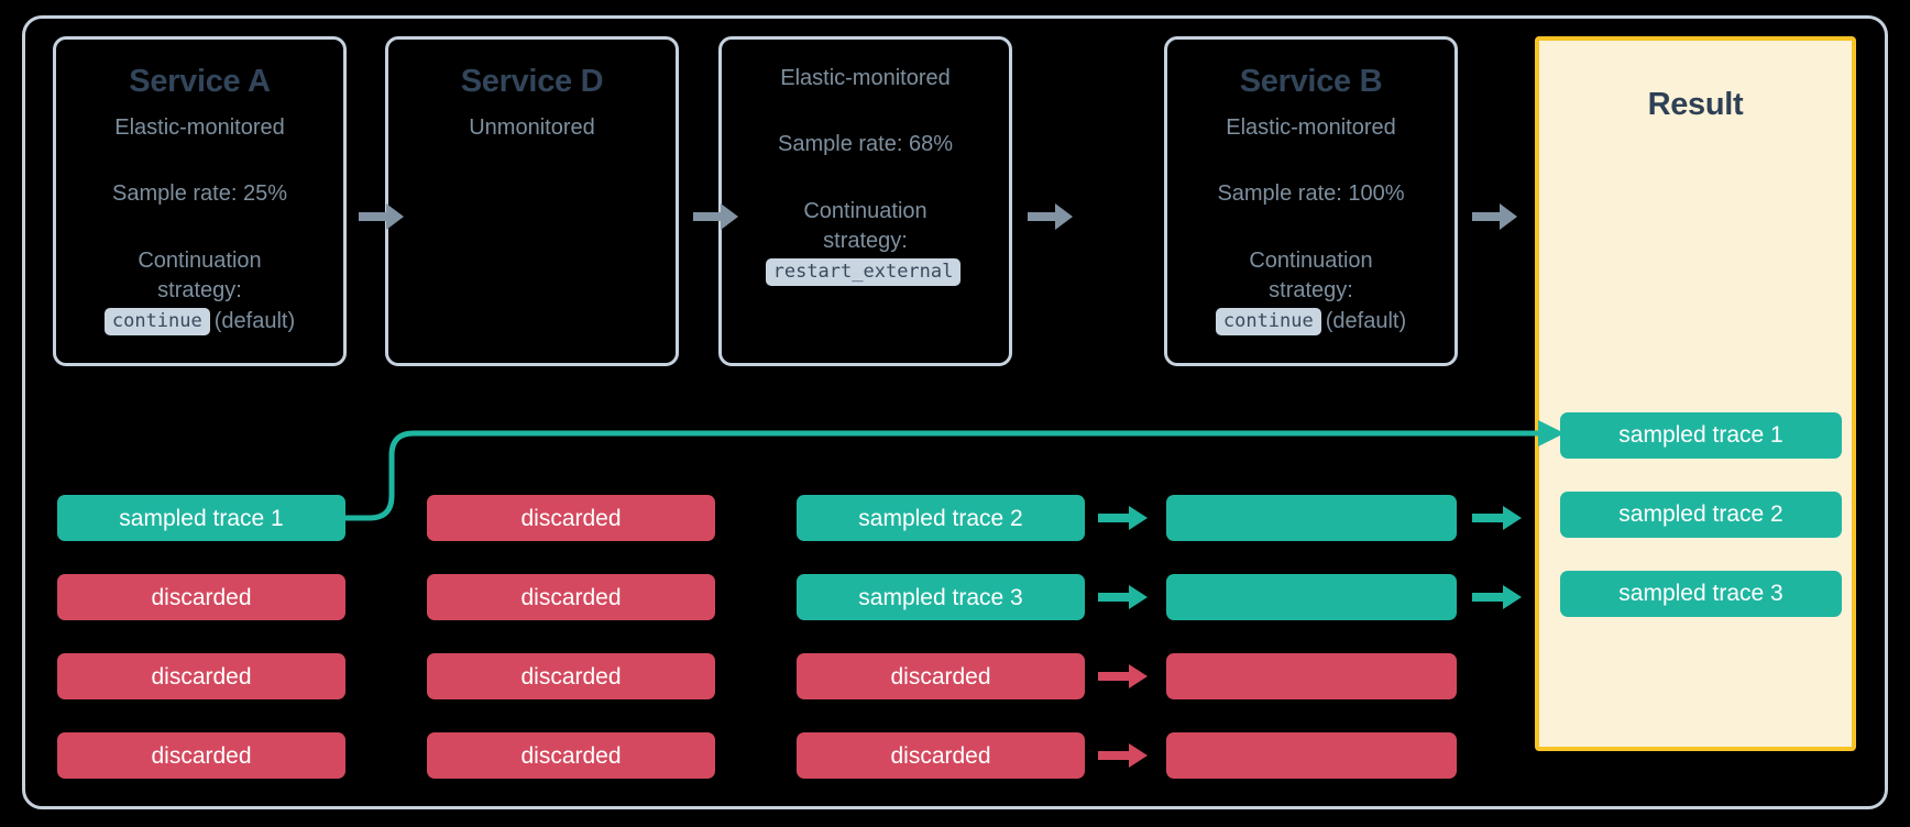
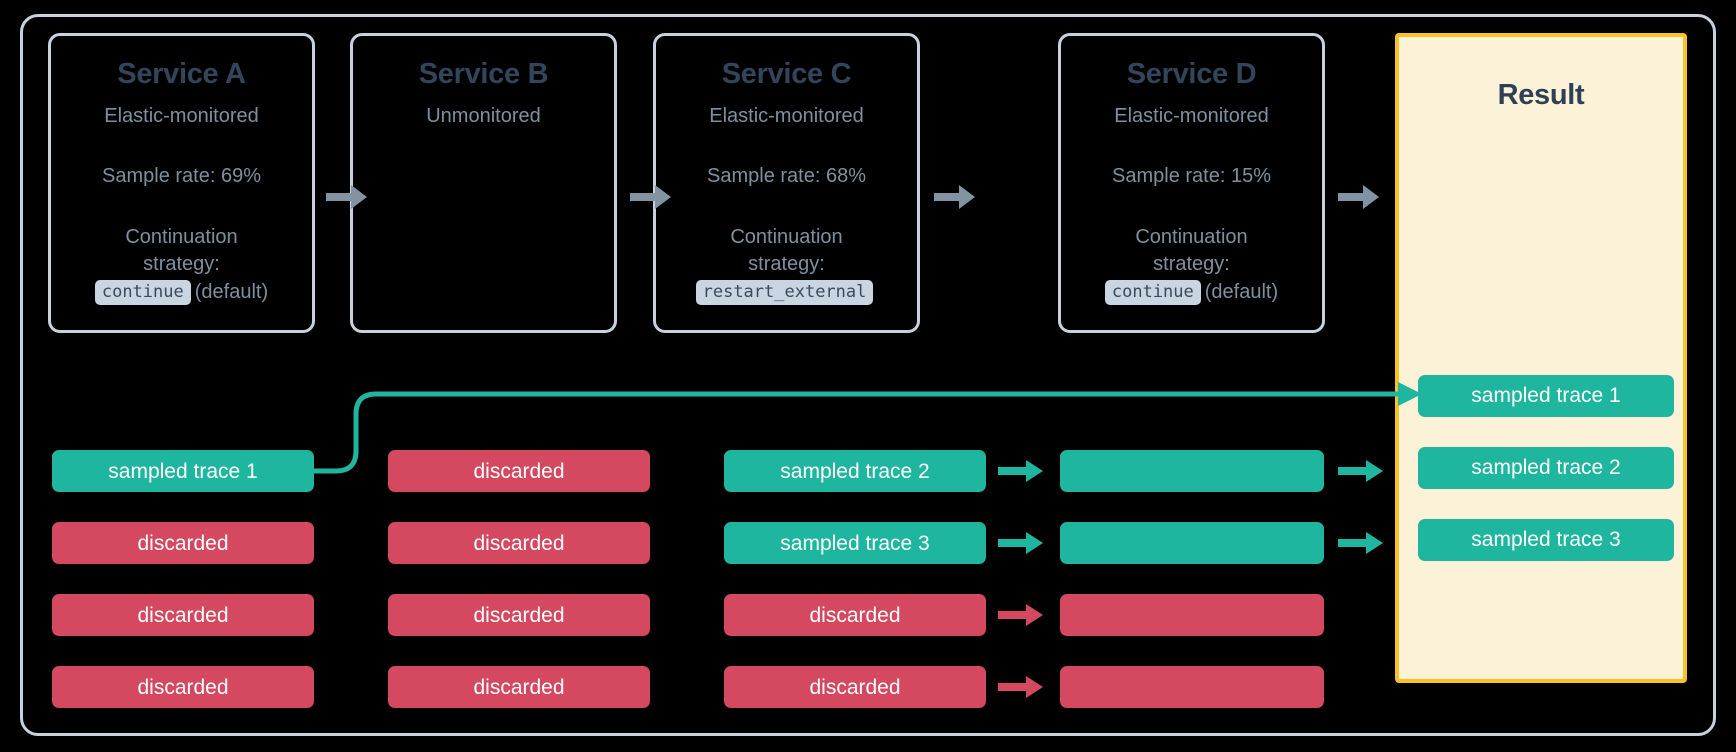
  Service A
  Elastic-monitored
- Sample rate: 25%
+ Sample rate: 69%
  Continuation
  strategy:
  continue (default)
- Service D
+ Service B
  Unmonitored
+ Service C
  Elastic-monitored
  Sample rate: 68%
  Continuation
  strategy:
  restart_external
- Service B
+ Service D
  Elastic-monitored
- Sample rate: 100%
+ Sample rate: 15%
  Continuation
  strategy:
  continue (default)
  Result
  sampled trace 1
  sampled trace 2
  sampled trace 3
  sampled trace 1
  discarded
  discarded
  discarded
  discarded
  discarded
  discarded
  discarded
  sampled trace 2
  sampled trace 3
  discarded
  discarded
